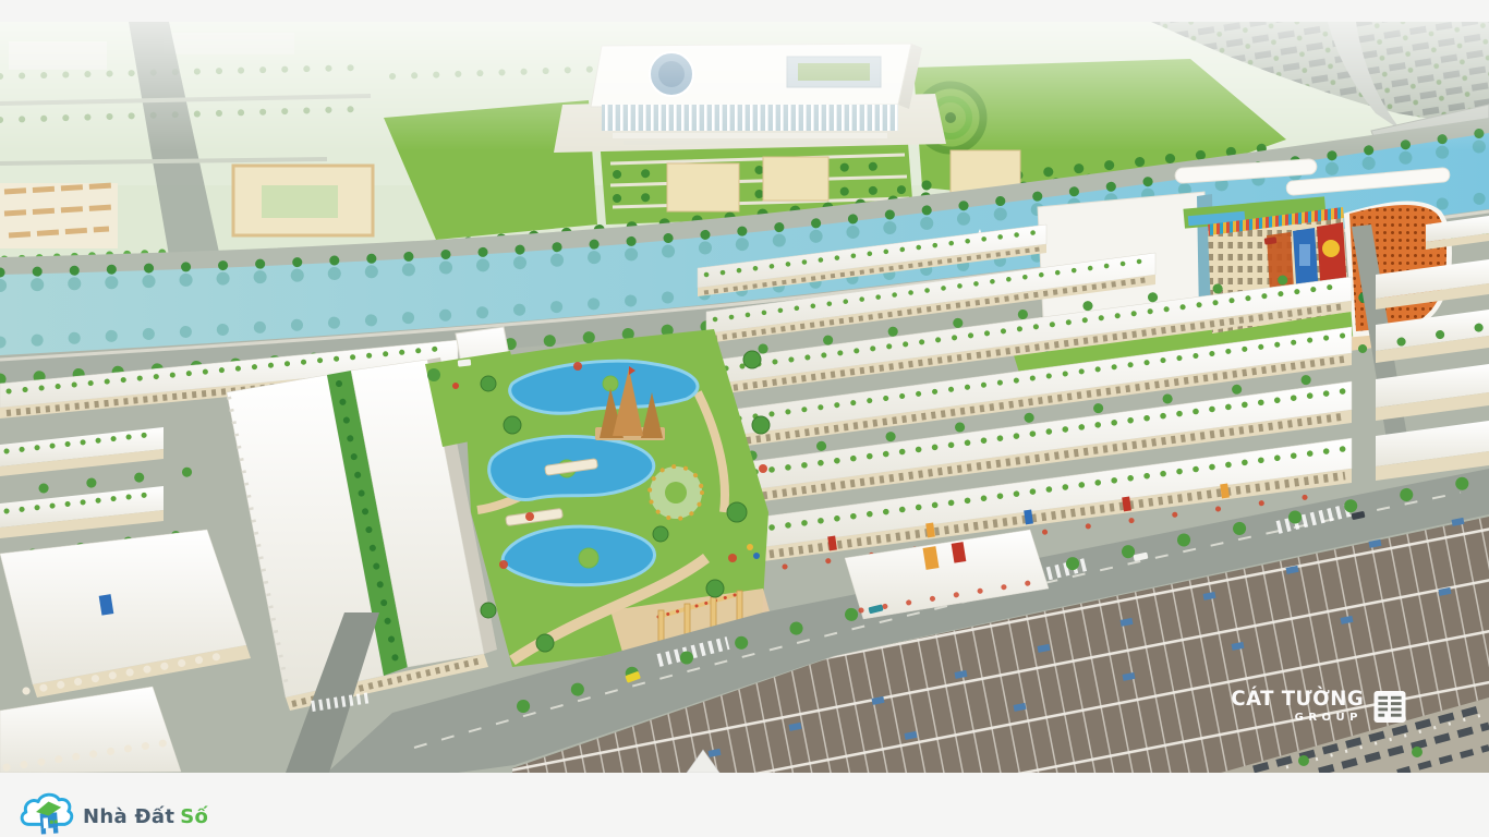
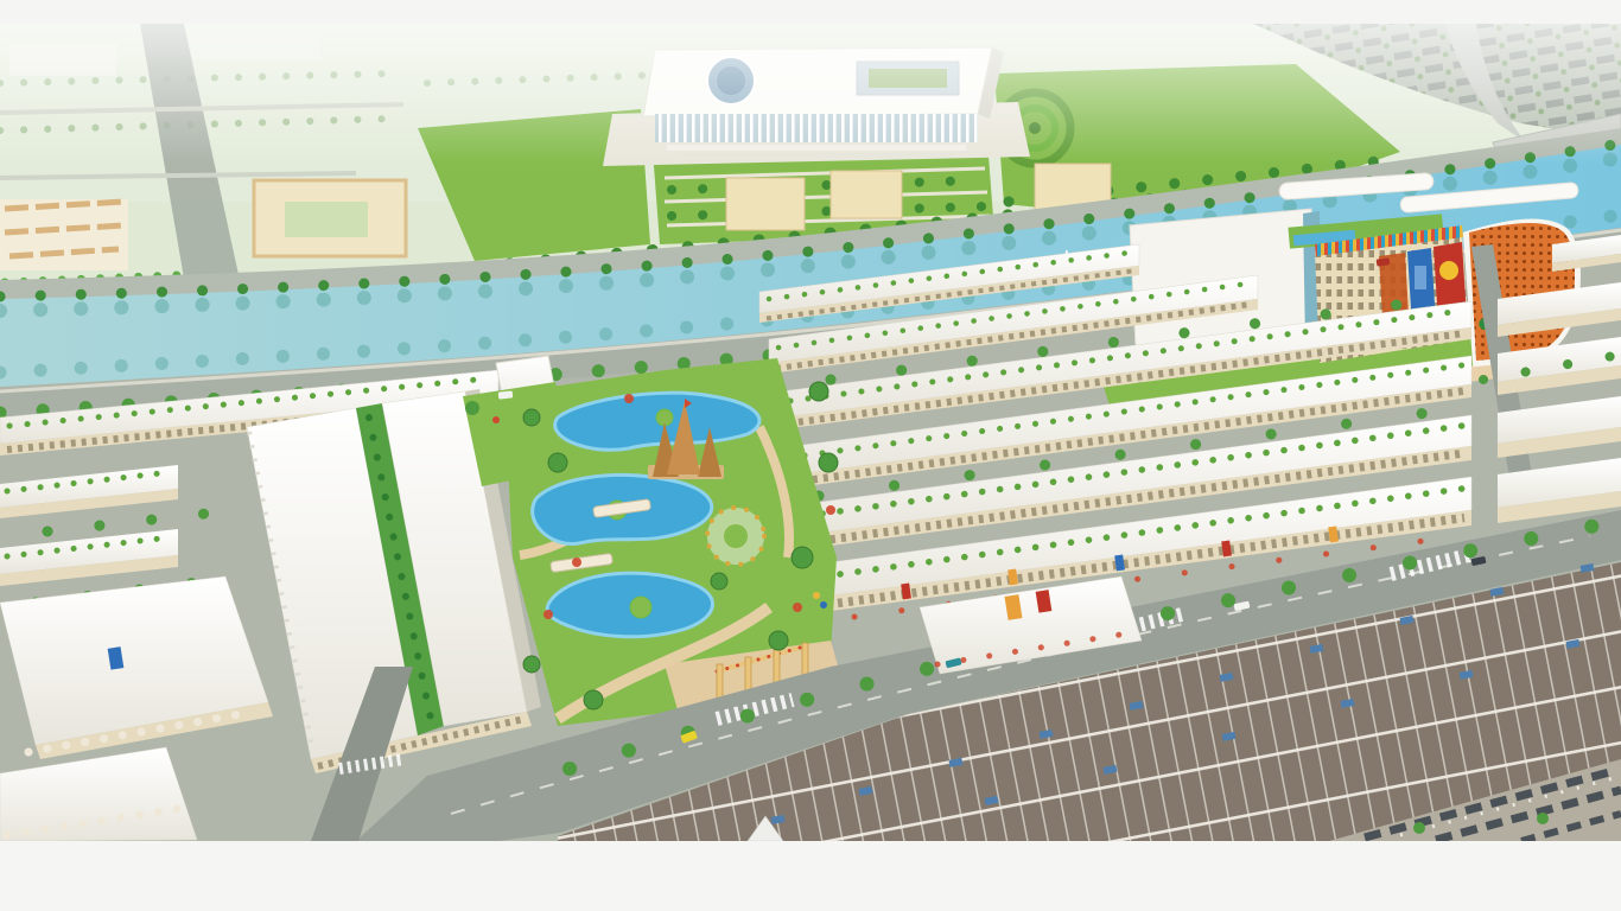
- CÁT TƯỜNG
- GROUP
- Nhà Đất Số
